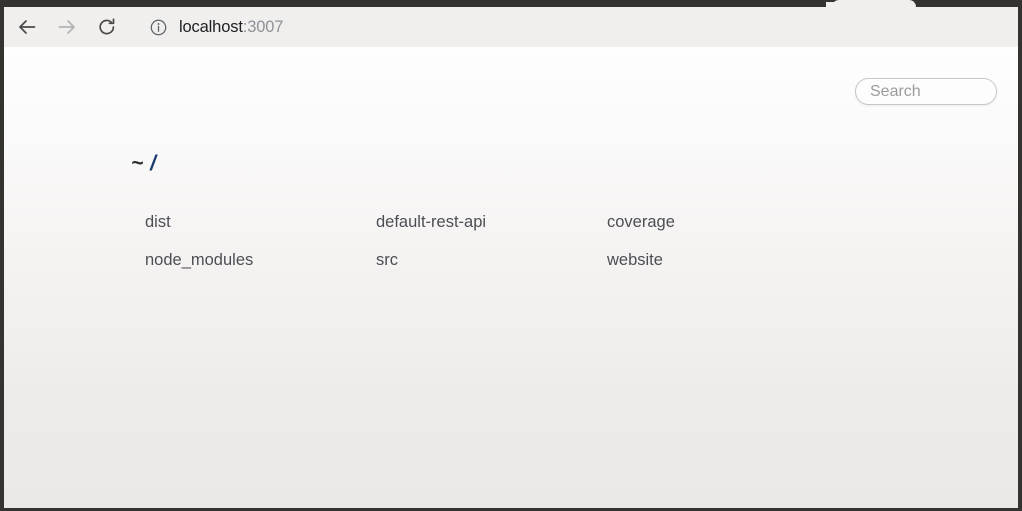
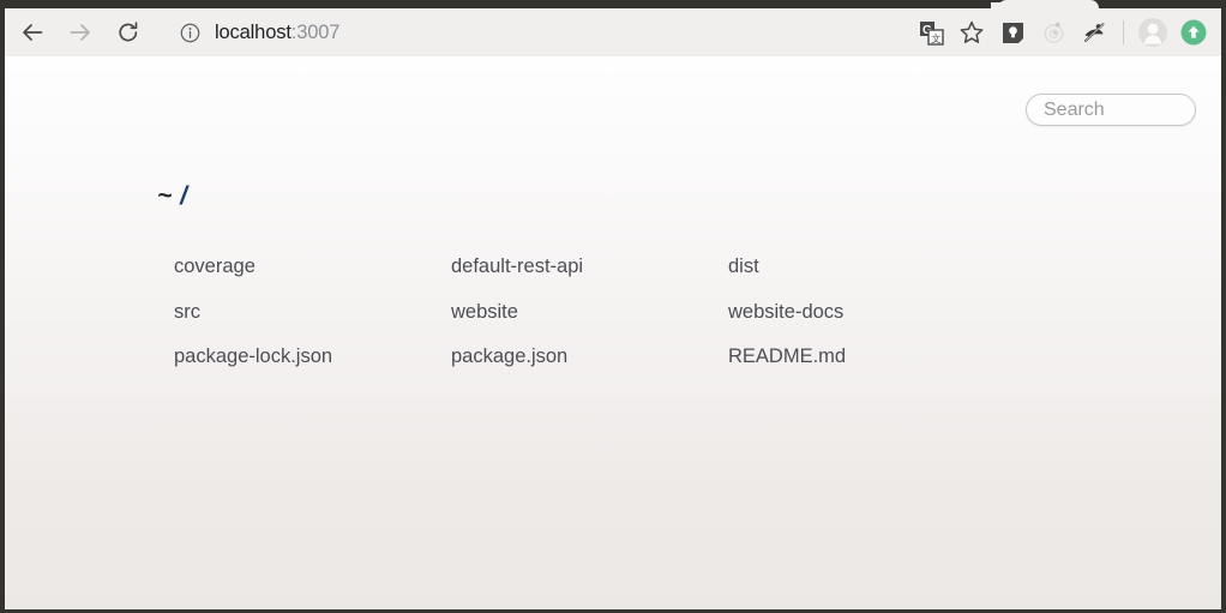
  localhost:3007
+ G
+ 文
  Search
  ~ /
- dist
+ coverage
  default-rest-api
- coverage
+ dist
- node_modules
  src
  website
+ website-docs
+ package-lock.json
+ package.json
+ README.md
